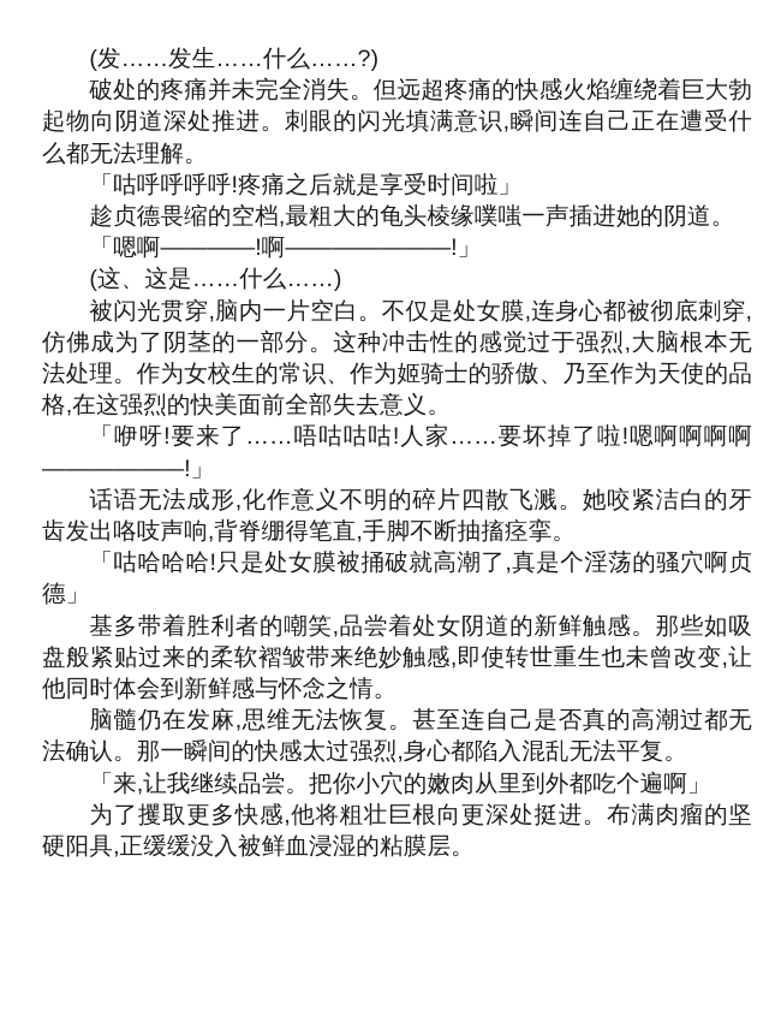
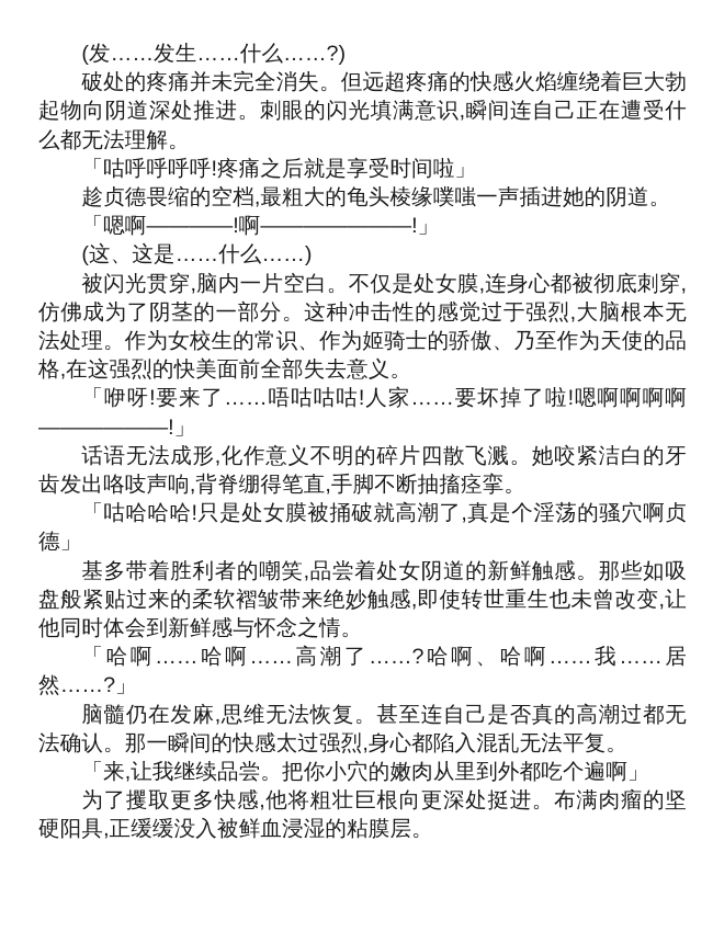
  (发……发生……什么……?)
  破处的疼痛并未完全消失。但远超疼痛的快感火焰缠绕着巨大勃起物向阴道深处推进。刺眼的闪光填满意识,瞬间连自己正在遭受什么都无法理解。
  「咕呼呼呼呼!疼痛之后就是享受时间啦」
  趁贞德畏缩的空档,最粗大的龟头棱缘噗嗤一声插进她的阴道。
  「嗯啊————!啊———————!」
  (这、这是……什么……)
  被闪光贯穿,脑内一片空白。不仅是处女膜,连身心都被彻底刺穿,仿佛成为了阴茎的一部分。这种冲击性的感觉过于强烈,大脑根本无法处理。作为女校生的常识、作为姬骑士的骄傲、乃至作为天使的品格,在这强烈的快美面前全部失去意义。
  「咿呀!要来了……唔咕咕咕!人家……要坏掉了啦!嗯啊啊啊啊——————!」
  话语无法成形,化作意义不明的碎片四散飞溅。她咬紧洁白的牙齿发出咯吱声响,背脊绷得笔直,手脚不断抽搐痉挛。
  「咕哈哈哈!只是处女膜被捅破就高潮了,真是个淫荡的骚穴啊贞德」
  基多带着胜利者的嘲笑,品尝着处女阴道的新鲜触感。那些如吸盘般紧贴过来的柔软褶皱带来绝妙触感,即使转世重生也未曾改变,让他同时体会到新鲜感与怀念之情。
+ 「哈啊……哈啊……高潮了……?哈啊、哈啊……我……居然……?」
  脑髓仍在发麻,思维无法恢复。甚至连自己是否真的高潮过都无法确认。那一瞬间的快感太过强烈,身心都陷入混乱无法平复。
  「来,让我继续品尝。把你小穴的嫩肉从里到外都吃个遍啊」
  为了攫取更多快感,他将粗壮巨根向更深处挺进。布满肉瘤的坚硬阳具,正缓缓没入被鲜血浸湿的粘膜层。
